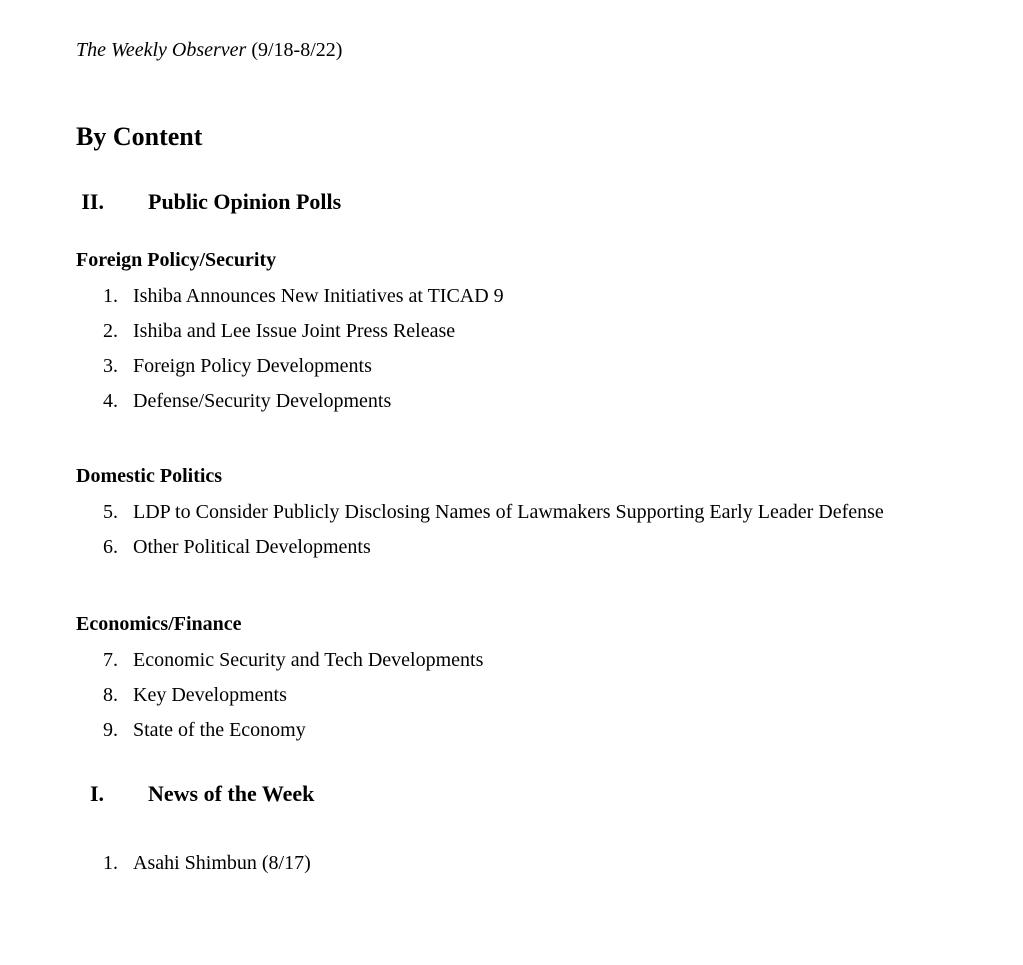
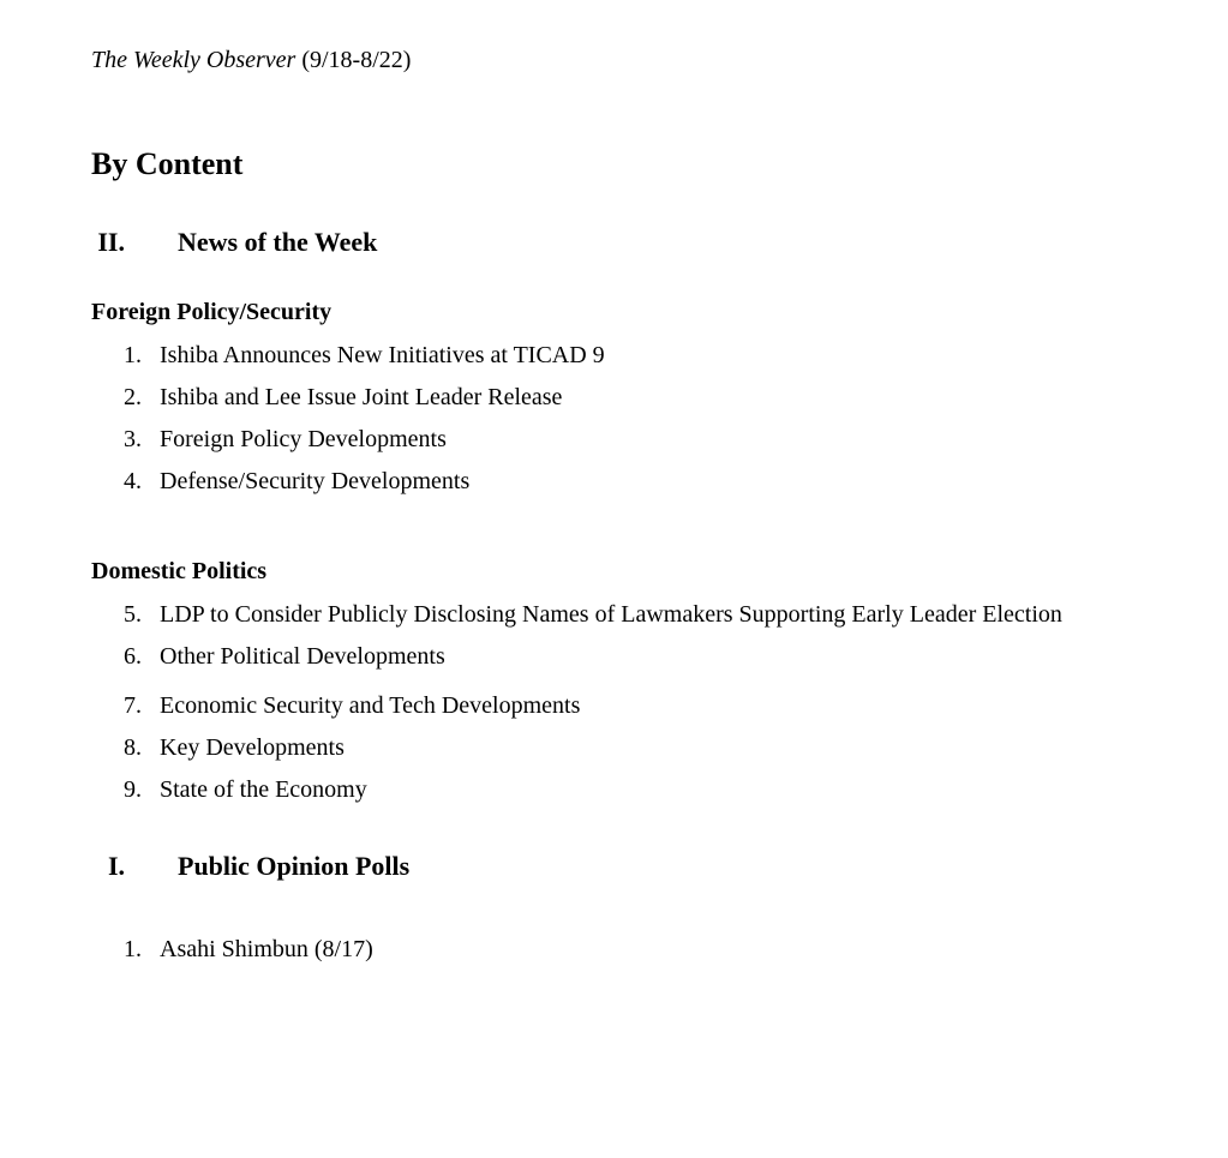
  The Weekly Observer (9/18-8/22)
  By Content
  II.
- Public Opinion Polls
+ News of the Week
  Foreign Policy/Security
  1.
  Ishiba Announces New Initiatives at TICAD 9
  2.
- Ishiba and Lee Issue Joint Press Release
+ Ishiba and Lee Issue Joint Leader Release
  3.
  Foreign Policy Developments
  4.
  Defense/Security Developments
  Domestic Politics
  5.
- LDP to Consider Publicly Disclosing Names of Lawmakers Supporting Early Leader Defense
+ LDP to Consider Publicly Disclosing Names of Lawmakers Supporting Early Leader Election
  6.
  Other Political Developments
- Economics/Finance
  7.
  Economic Security and Tech Developments
  8.
  Key Developments
  9.
  State of the Economy
  I.
- News of the Week
+ Public Opinion Polls
  1.
  Asahi Shimbun (8/17)
